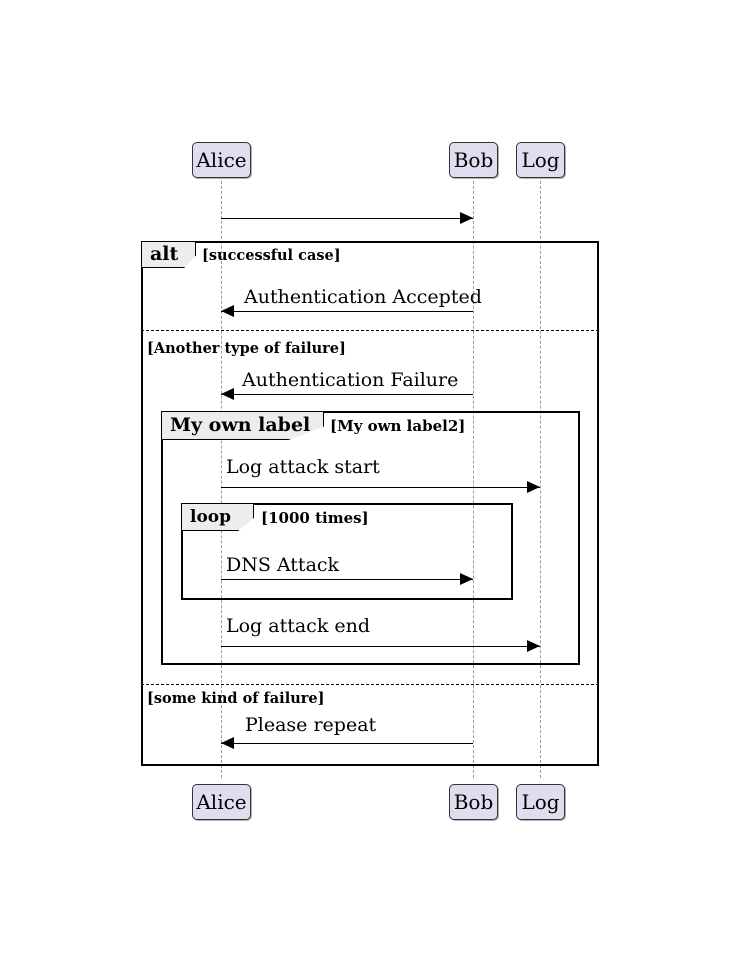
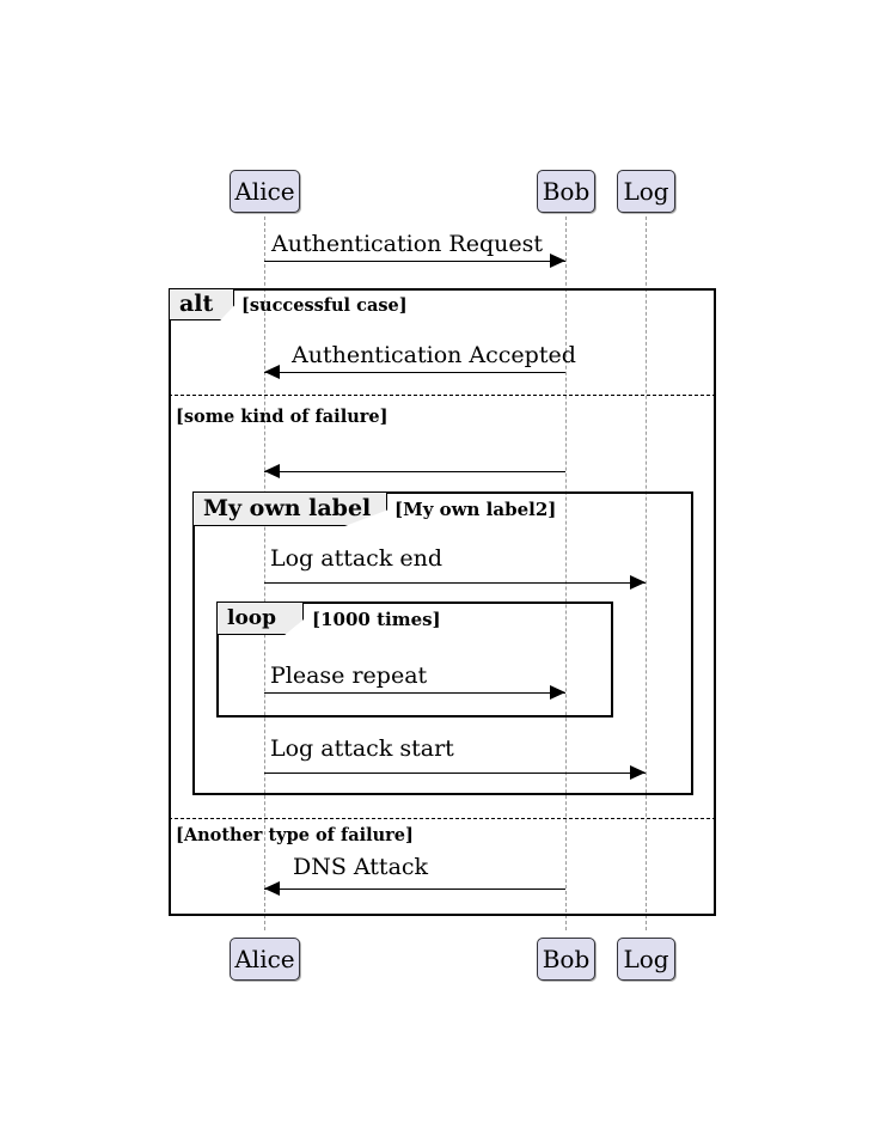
  Alice
  Bob
  Log
+ Authentication Request
  alt
  [successful case]
  Authentication Accepted
- [Another type of failure]
+ [some kind of failure]
- Authentication Failure
  My own label
  [My own label2]
- Log attack start
+ Log attack end
  loop
  [1000 times]
- DNS Attack
+ Please repeat
- Log attack end
+ Log attack start
- [some kind of failure]
+ [Another type of failure]
- Please repeat
+ DNS Attack
  Alice
  Bob
  Log
